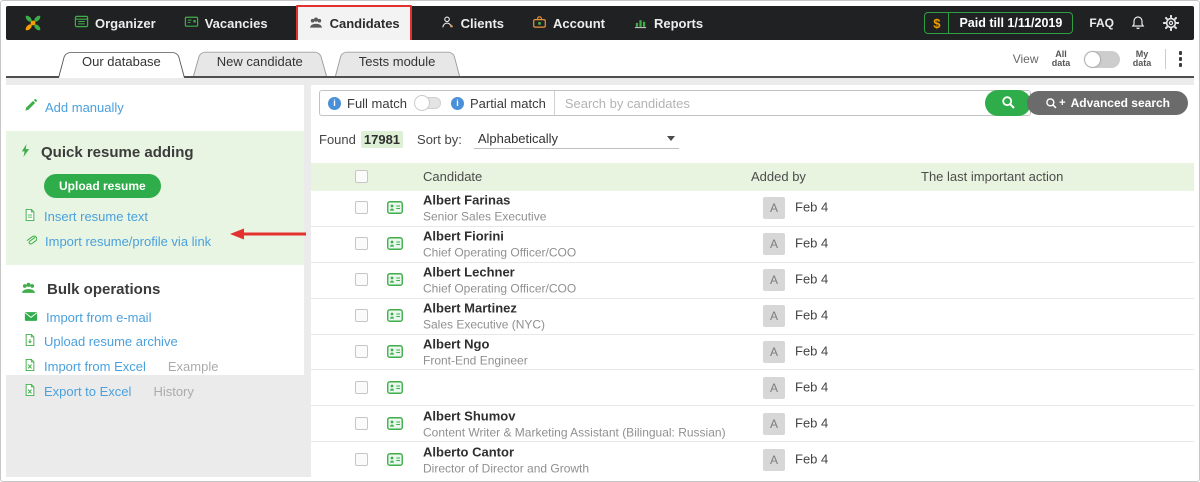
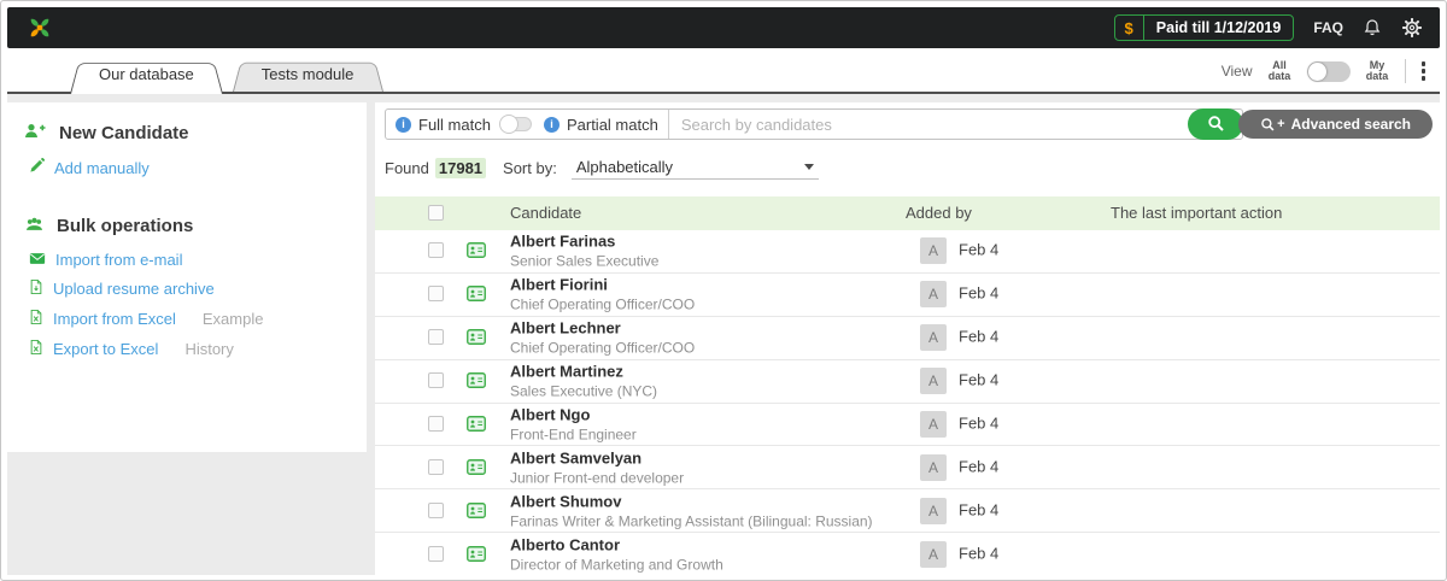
- Organizer
- Vacancies
- Candidates
- Clients
- Account
- Reports
  $
- Paid till 1/11/2019
+ Paid till 1/12/2019
  FAQ
  Our database
- New candidate
  Tests module
  View
  All data
  My data
+ New Candidate
  Add manually
- Quick resume adding
- Upload resume
- Insert resume text
- Import resume/profile via link
  Bulk operations
  Import from e-mail
  Upload resume archive
  Import from Excel
  Example
  Export to Excel
  History
  i
  Full match
  i
  Partial match
  Search by candidates
  +
  Advanced search
  Found
  17981
  Sort by:
  Alphabetically
  Candidate
  Added by
  The last important action
  Albert Farinas
  Senior Sales Executive
  A
  Feb 4
  Albert Fiorini
  Chief Operating Officer/COO
  A
  Feb 4
  Albert Lechner
  Chief Operating Officer/COO
  A
  Feb 4
  Albert Martinez
  Sales Executive (NYC)
  A
  Feb 4
  Albert Ngo
  Front-End Engineer
  A
  Feb 4
+ Albert Samvelyan
+ Junior Front-end developer
  A
  Feb 4
  Albert Shumov
- Content Writer & Marketing Assistant (Bilingual: Russian)
+ Farinas Writer & Marketing Assistant (Bilingual: Russian)
  A
  Feb 4
  Alberto Cantor
- Director of Director and Growth
+ Director of Marketing and Growth
  A
  Feb 4
